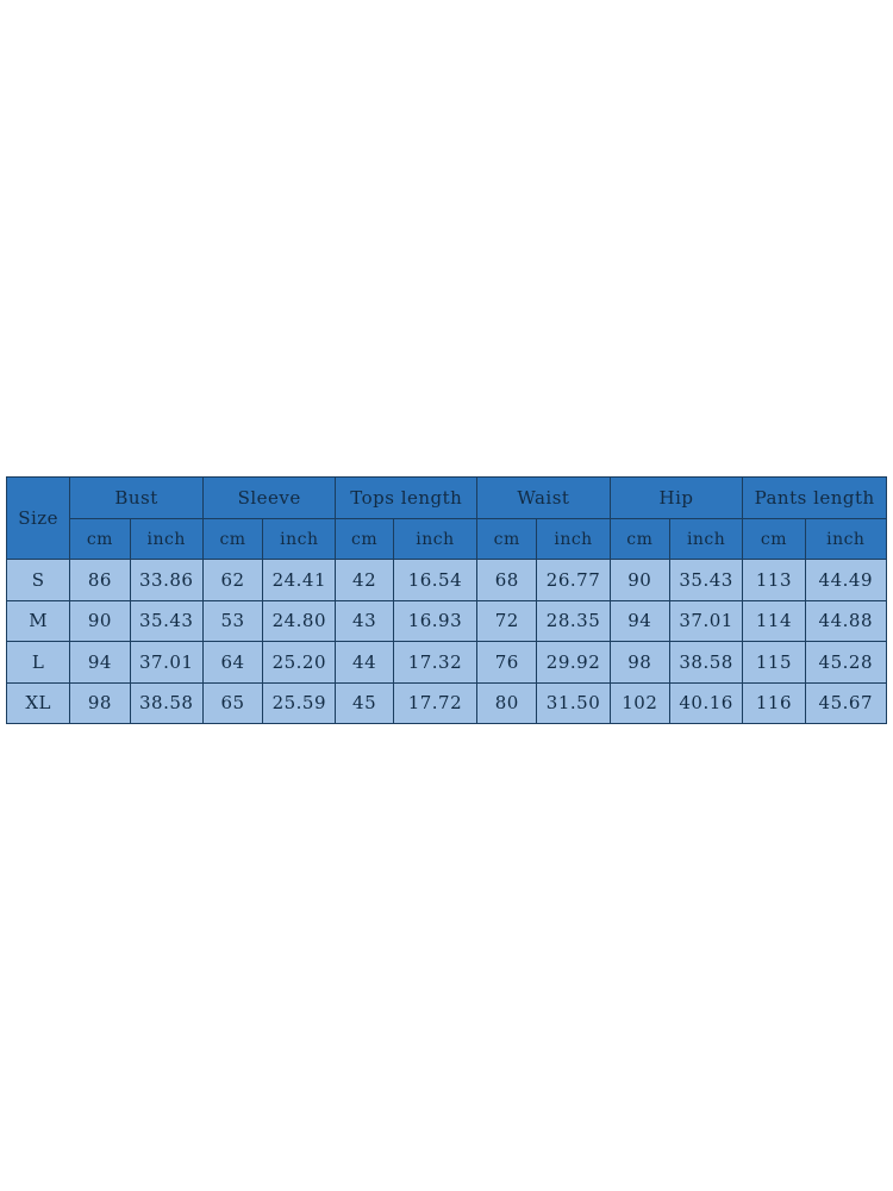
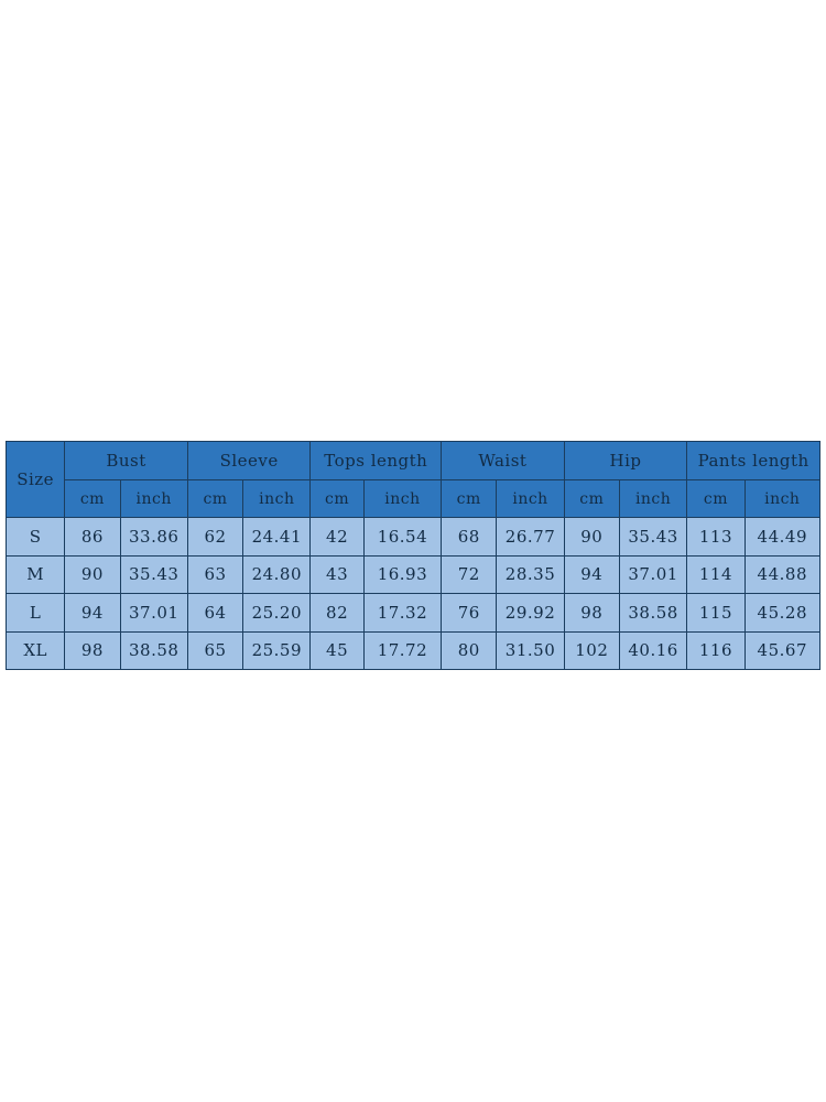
  Size	Bust	Sleeve	Tops length	Waist	Hip	Pants length
  cm	inch	cm	inch	cm	inch	cm	inch	cm	inch	cm	inch
  S	86	33.86	62	24.41	42	16.54	68	26.77	90	35.43	113	44.49
- M	90	35.43	53	24.80	43	16.93	72	28.35	94	37.01	114	44.88
+ M	90	35.43	63	24.80	43	16.93	72	28.35	94	37.01	114	44.88
- L	94	37.01	64	25.20	44	17.32	76	29.92	98	38.58	115	45.28
+ L	94	37.01	64	25.20	82	17.32	76	29.92	98	38.58	115	45.28
  XL	98	38.58	65	25.59	45	17.72	80	31.50	102	40.16	116	45.67
